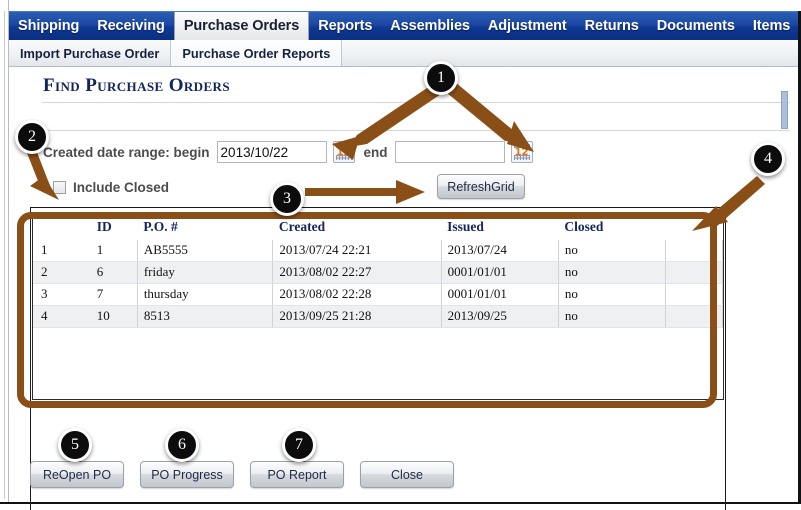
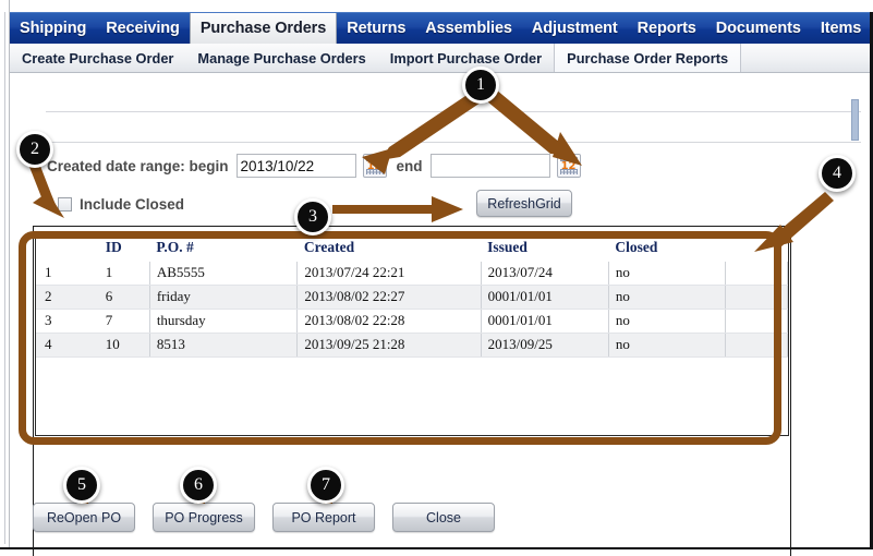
  Shipping
  Receiving
  Purchase Orders
- Reports
+ Returns
  Assemblies
  Adjustment
- Returns
+ Reports
  Documents
  Items
+ Create Purchase Order
+ Manage Purchase Orders
  Import Purchase Order
  Purchase Order Reports
- Find Purchase Orders
  Created date range: begin
  2013/10/22
  end
  12
  Include Closed
  RefreshGrid
  	ID	P.O. #	Created	Issued	Closed
  1	1	AB5555	2013/07/24 22:21	2013/07/24	no
  2	6	friday	2013/08/02 22:27	0001/01/01	no
  3	7	thursday	2013/08/02 22:28	0001/01/01	no
  4	10	8513	2013/09/25 21:28	2013/09/25	no
  ReOpen PO
  PO Progress
  PO Report
  Close
  1
  2
  3
  4
  5
  6
  7
